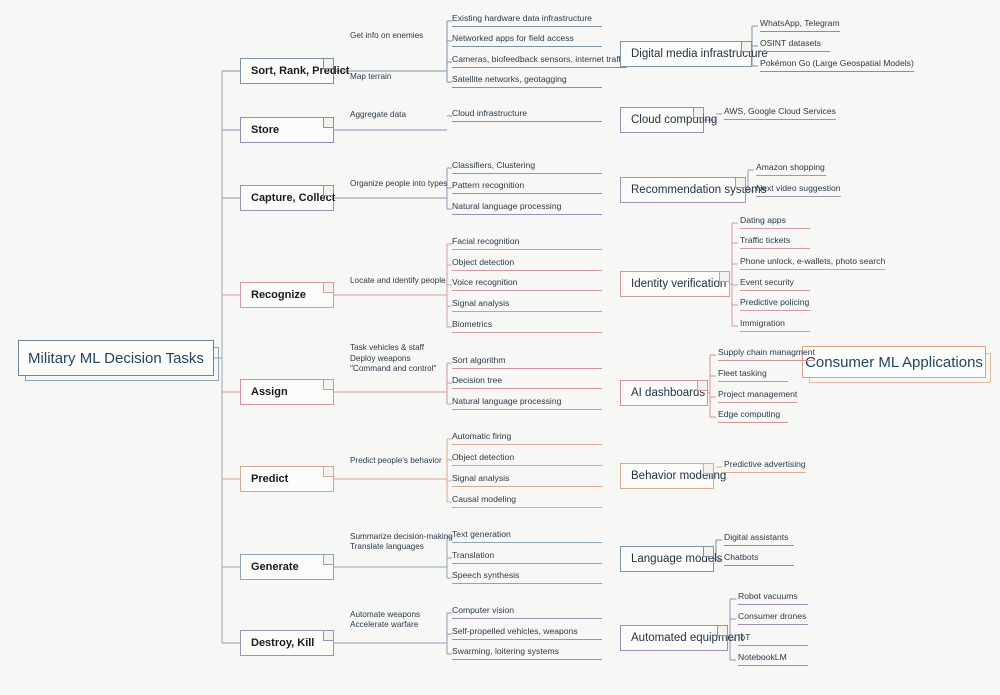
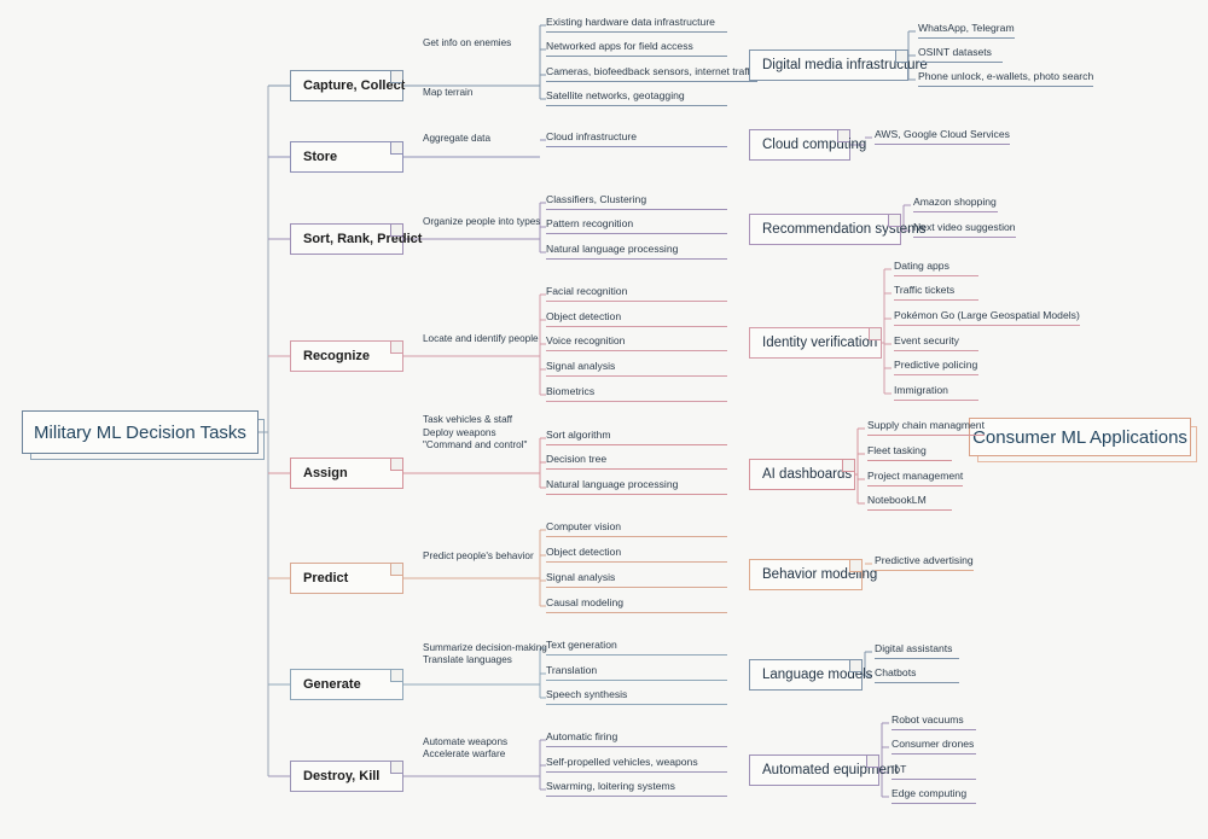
  Military ML Decision Tasks
  Consumer ML Applications
- Sort, Rank, Predict
+ Capture, Collect
  Get info on enemies
  Map terrain
  Existing hardware data infrastructure
  Networked apps for field access
  Cameras, biofeedback sensors, internet traf
  Satellite networks, geotagging
  Digital media infrastructure
  WhatsApp, Telegram
  OSINT datasets
- Pokémon Go (Large Geospatial Models)
+ Phone unlock, e-wallets, photo search
  Store
  Aggregate data
  Cloud infrastructure
  Cloud computing
  AWS, Google Cloud Services
- Capture, Collect
+ Sort, Rank, Predict
  Organize people into types
  Classifiers, Clustering
  Pattern recognition
  Natural language processing
  Recommendation systems
  Amazon shopping
  Next video suggestion
  Recognize
  Locate and identify people
  Facial recognition
  Object detection
  Voice recognition
  Signal analysis
  Biometrics
  Identity verification
  Dating apps
  Traffic tickets
- Phone unlock, e-wallets, photo search
+ Pokémon Go (Large Geospatial Models)
  Event security
  Predictive policing
  Immigration
  Assign
  Task vehicles & staff
  Deploy weapons
  "Command and control"
  Sort algorithm
  Decision tree
  Natural language processing
  AI dashboards
  Supply chain managment
  Fleet tasking
  Project management
- Edge computing
+ NotebookLM
  Predict
  Predict people's behavior
- Automatic firing
+ Computer vision
  Object detection
  Signal analysis
  Causal modeling
  Behavior modeling
  Predictive advertising
  Generate
  Summarize decision-making
  Translate languages
  Text generation
  Translation
  Speech synthesis
  Language models
  Digital assistants
  Chatbots
  Destroy, Kill
  Automate weapons
  Accelerate warfare
- Computer vision
+ Automatic firing
  Self-propelled vehicles, weapons
  Swarming, loitering systems
  Automated equipment
  Robot vacuums
  Consumer drones
  IoT
- NotebookLM
+ Edge computing
